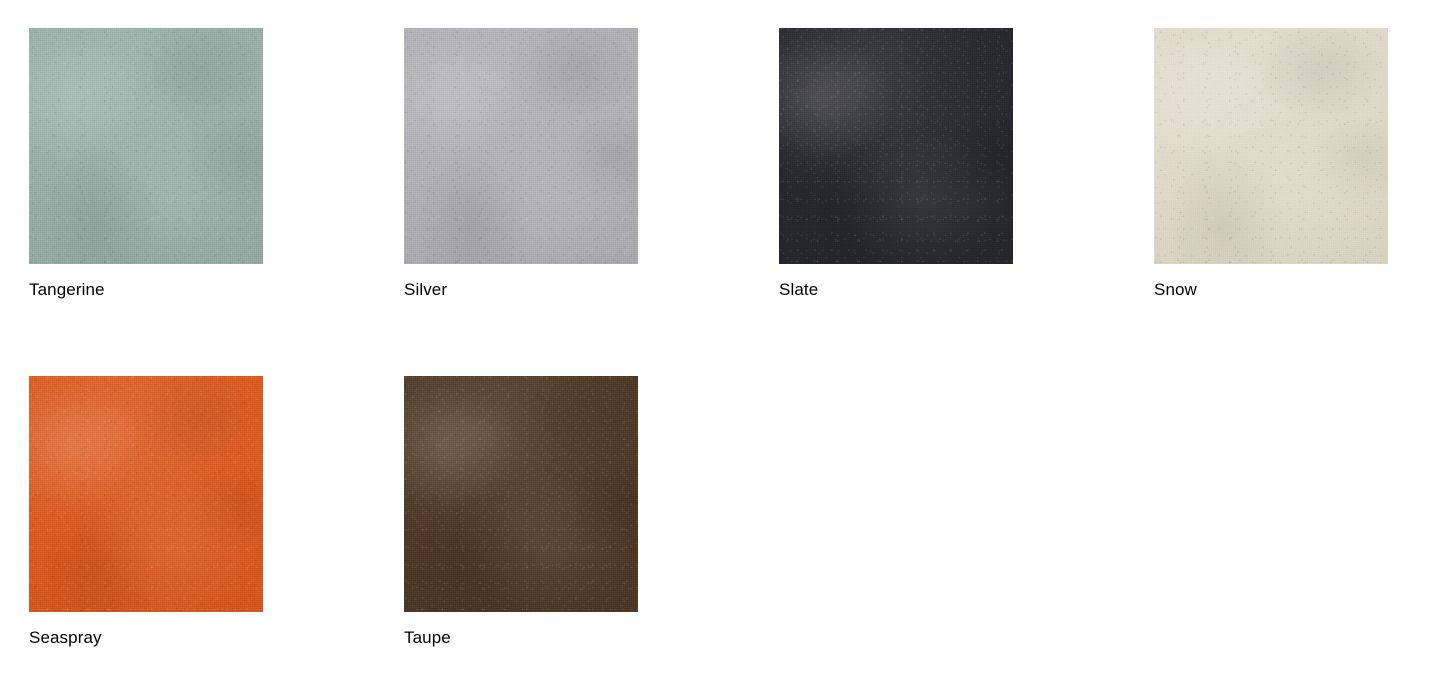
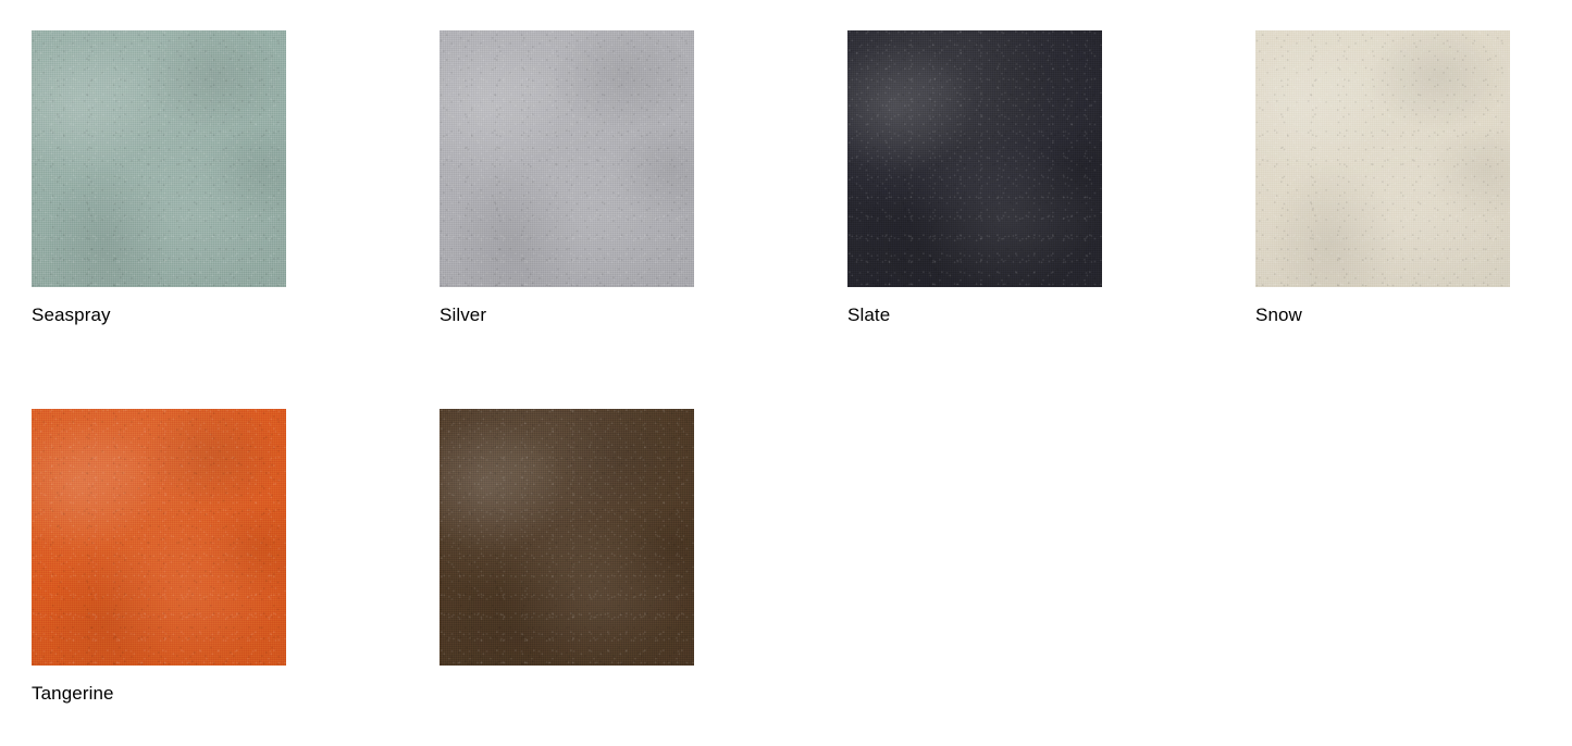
- Tangerine
+ Seaspray
  Silver
  Slate
  Snow
- Seaspray
+ Tangerine
- Taupe
